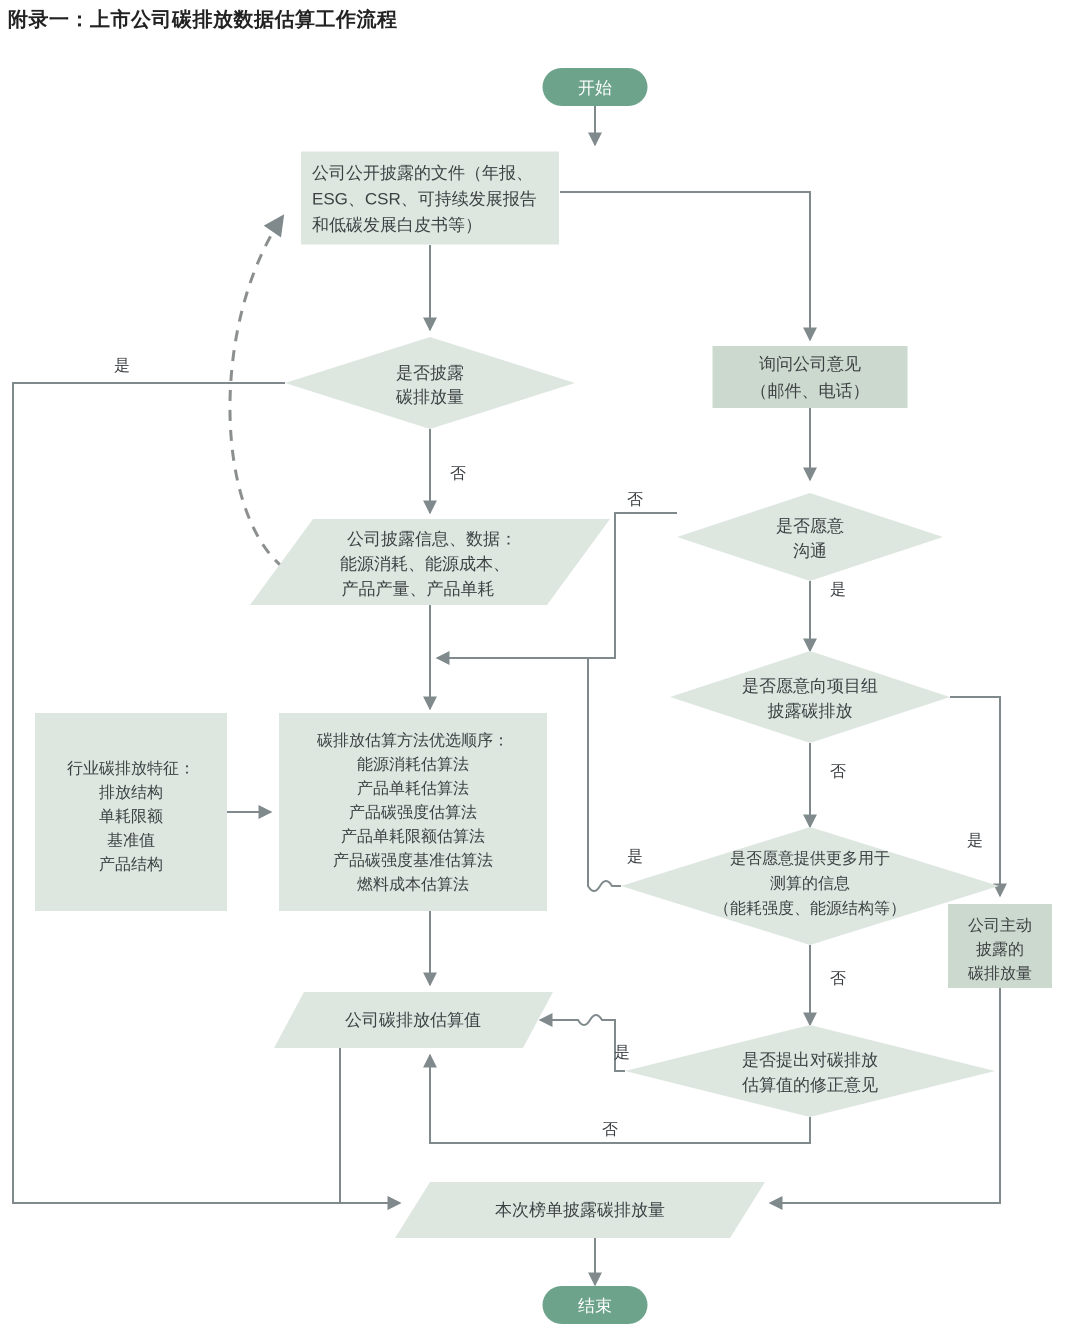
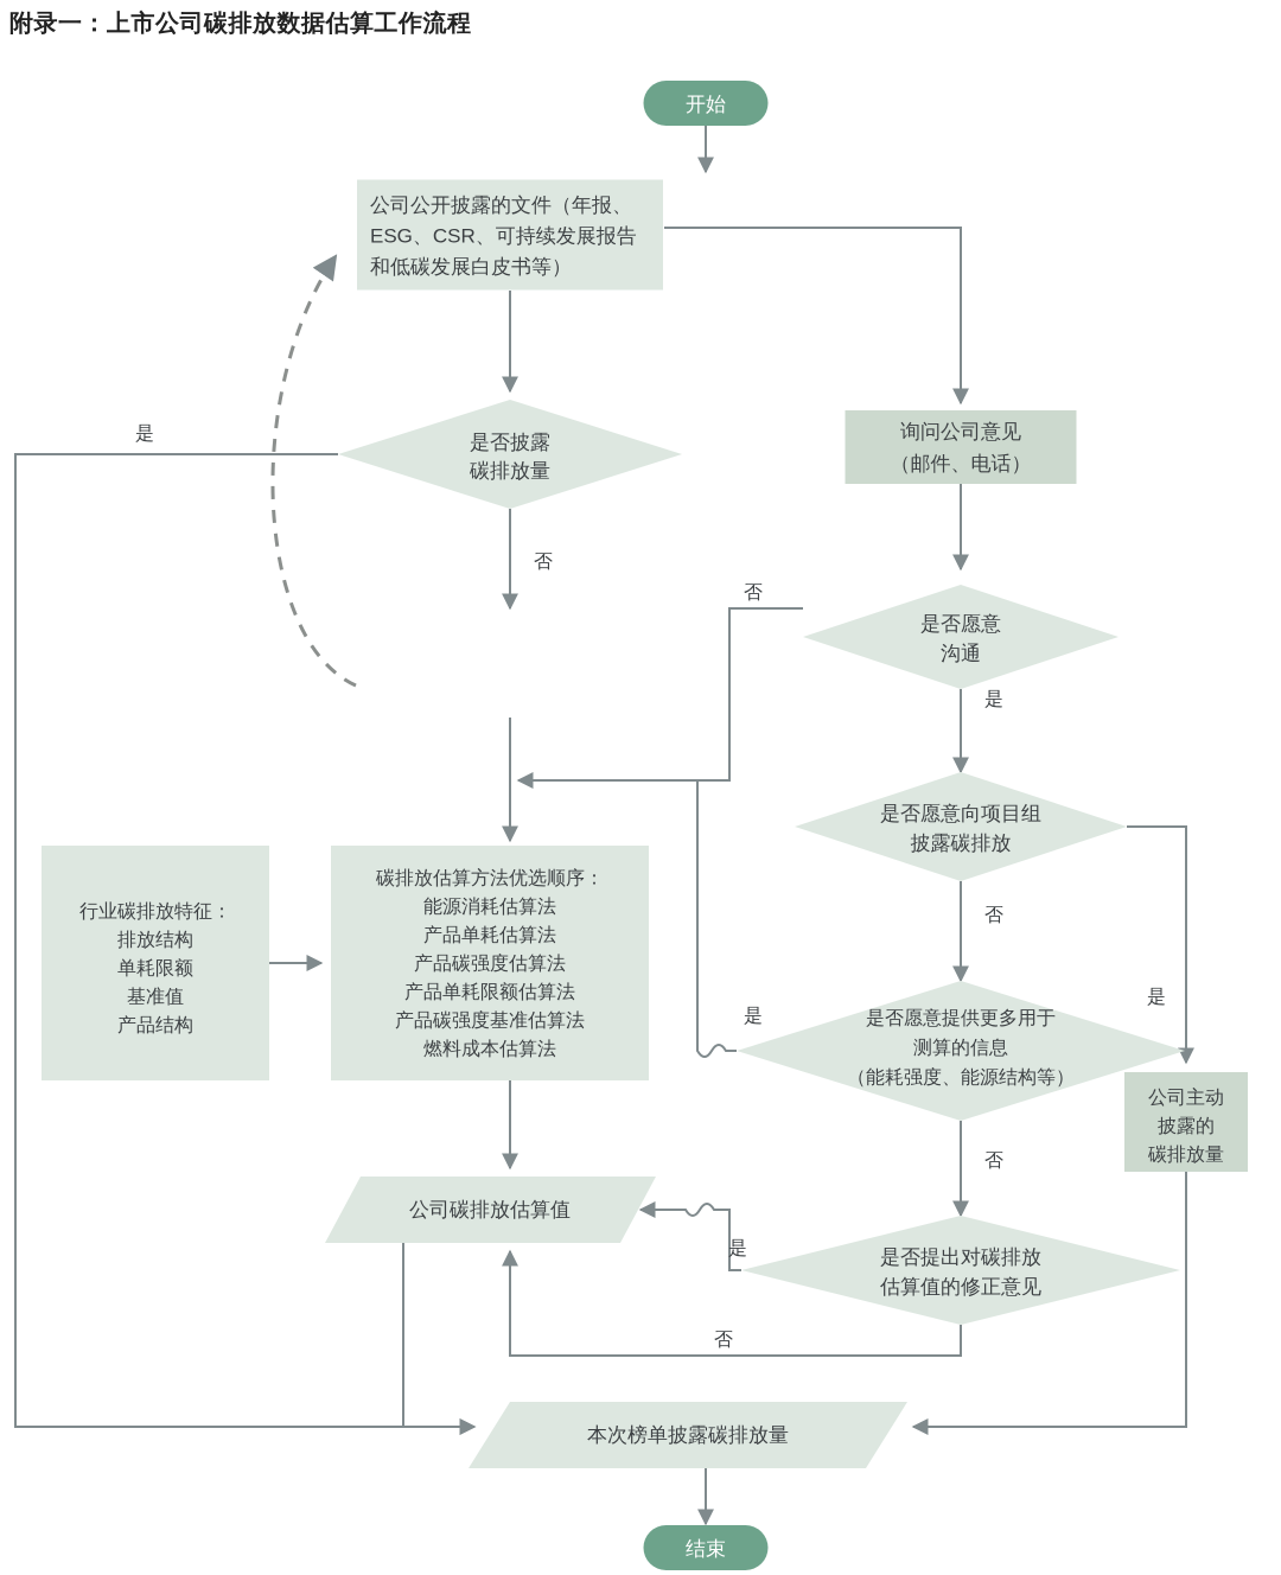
  附录一：上市公司碳排放数据估算工作流程
  开始
  公司公开披露的文件（年报、
  ESG、CSR、可持续发展报告
  和低碳发展白皮书等）
  是否披露
  碳排放量
  询问公司意见
  （邮件、电话）
- 公司披露信息、数据：
- 能源消耗、能源成本、
- 产品产量、产品单耗
  是否愿意
  沟通
  是否愿意向项目组
  披露碳排放
  行业碳排放特征：
  排放结构
  单耗限额
  基准值
  产品结构
  碳排放估算方法优选顺序：
  能源消耗估算法
  产品单耗估算法
  产品碳强度估算法
  产品单耗限额估算法
  产品碳强度基准估算法
  燃料成本估算法
  是否愿意提供更多用于
  测算的信息
  （能耗强度、能源结构等）
  公司主动
  披露的
  碳排放量
  公司碳排放估算值
  是否提出对碳排放
  估算值的修正意见
  本次榜单披露碳排放量
  结束
  是
  否
  否
  是
  是
  否
  是
  否
  是
  否
